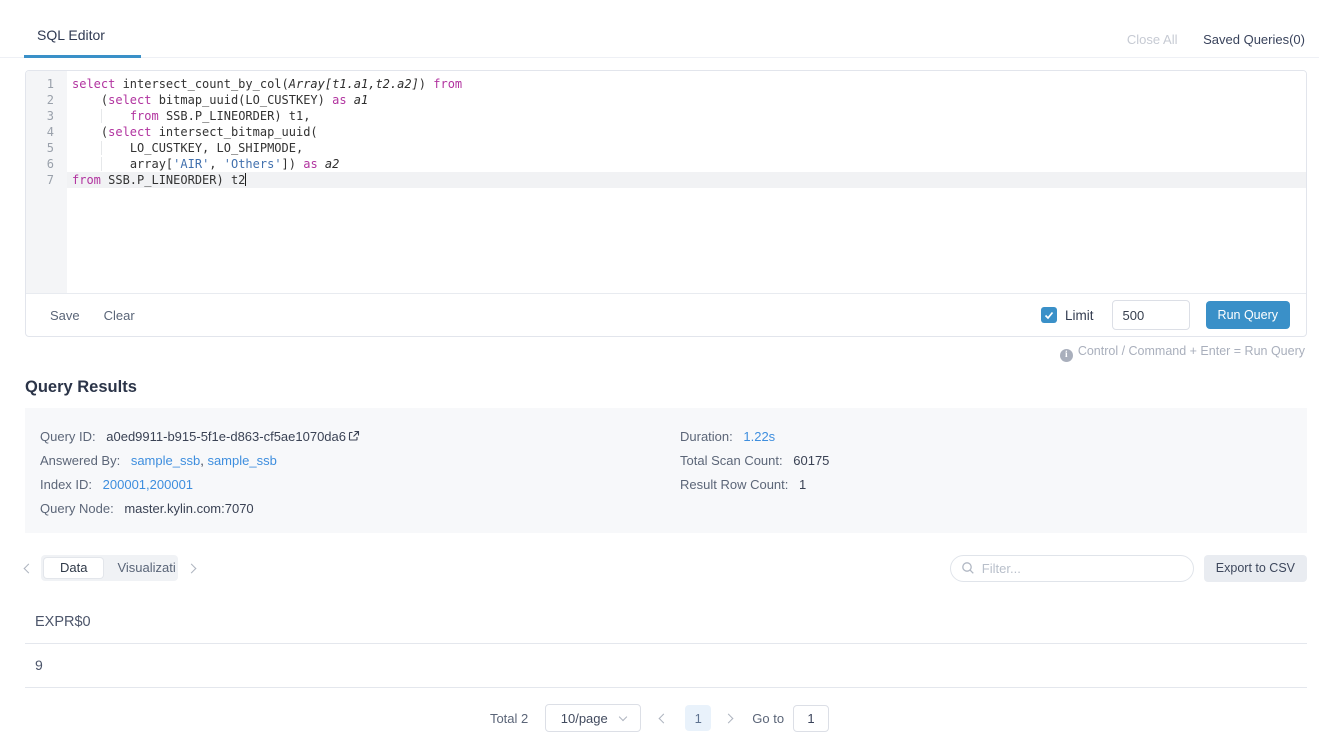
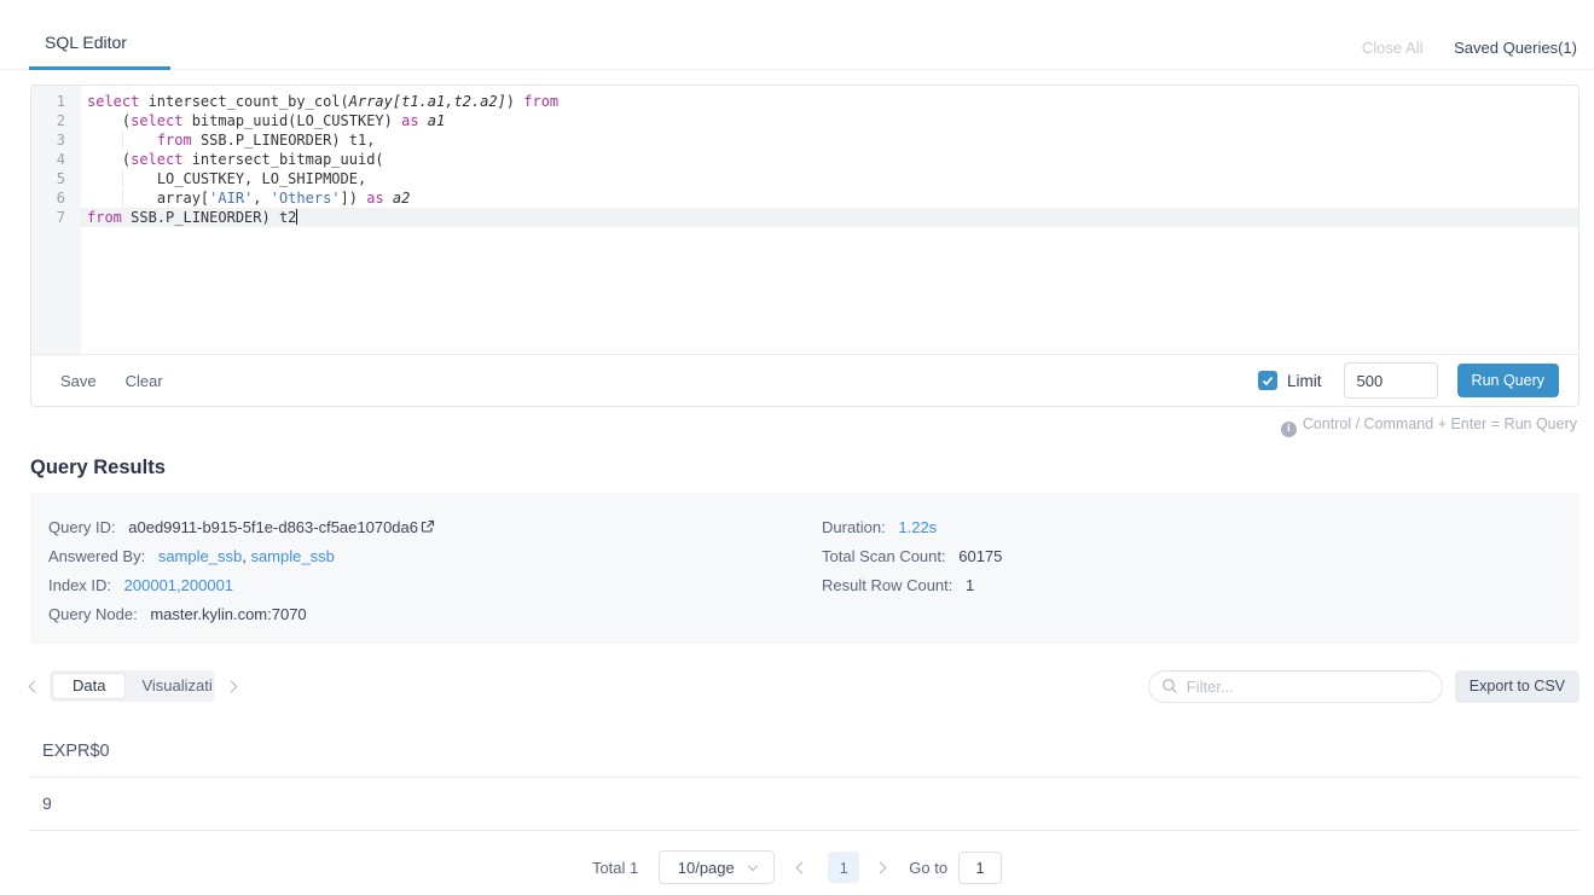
  SQL Editor
- Close All Saved Queries(0)
+ Close All Saved Queries(1)
  1
  2
  3
  4
  5
  6
  7
  select intersect_count_by_col(Array[t1.a1,t2.a2]) from
  (select bitmap_uuid(LO_CUSTKEY) as a1
  from SSB.P_LINEORDER) t1,
  (select intersect_bitmap_uuid(
  LO_CUSTKEY, LO_SHIPMODE,
  array['AIR', 'Others']) as a2
  from SSB.P_LINEORDER) t2
  Save
  Clear
  Limit
  500
  Run Query
  i Control / Command + Enter = Run Query
  Query Results
  Query ID: a0ed9911-b915-5f1e-d863-cf5ae1070da6
  Answered By: sample_ssb, sample_ssb
  Index ID: 200001,200001
  Query Node: master.kylin.com:7070
  Duration: 1.22s
  Total Scan Count: 60175
  Result Row Count: 1
  Data
  Visualizati
  Filter...
  Export to CSV
  EXPR$0
  9
- Total 2
+ Total 1
  10/page
  1
  Go to
  1
